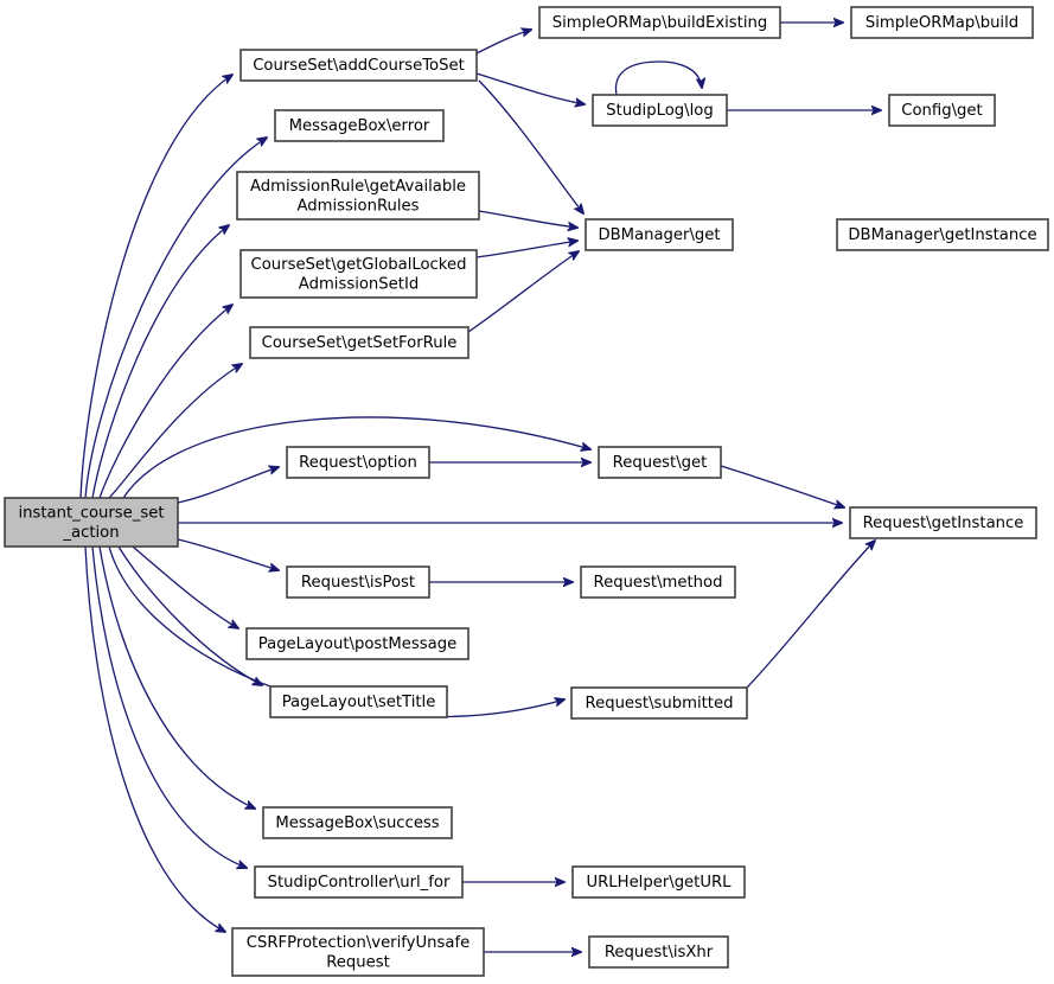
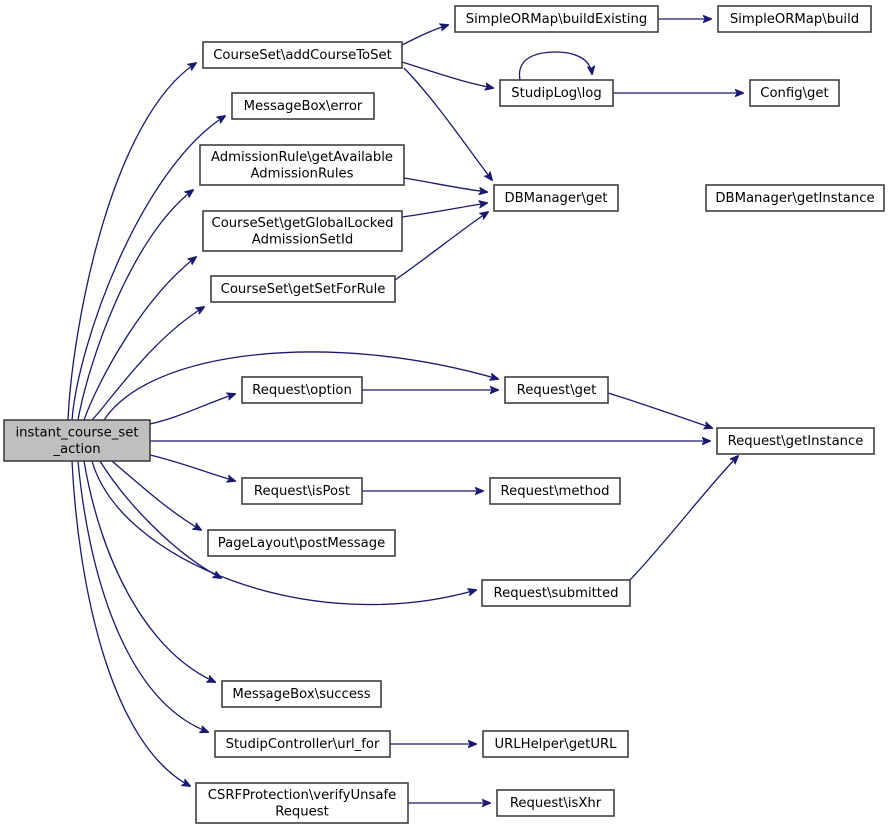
  instant_course_set
  _action
  CourseSet\addCourseToSet
  SimpleORMap\buildExisting
  SimpleORMap\build
  StudipLog\log
  Config\get
  MessageBox\error
  AdmissionRule\getAvailable
  AdmissionRules
  DBManager\get
  DBManager\getInstance
  CourseSet\getGlobalLocked
  AdmissionSetId
  CourseSet\getSetForRule
  Request\option
  Request\get
  Request\getInstance
  Request\isPost
  Request\method
  PageLayout\postMessage
- PageLayout\setTitle
  Request\submitted
  MessageBox\success
  StudipController\url_for
  URLHelper\getURL
  CSRFProtection\verifyUnsafe
  Request
  Request\isXhr
